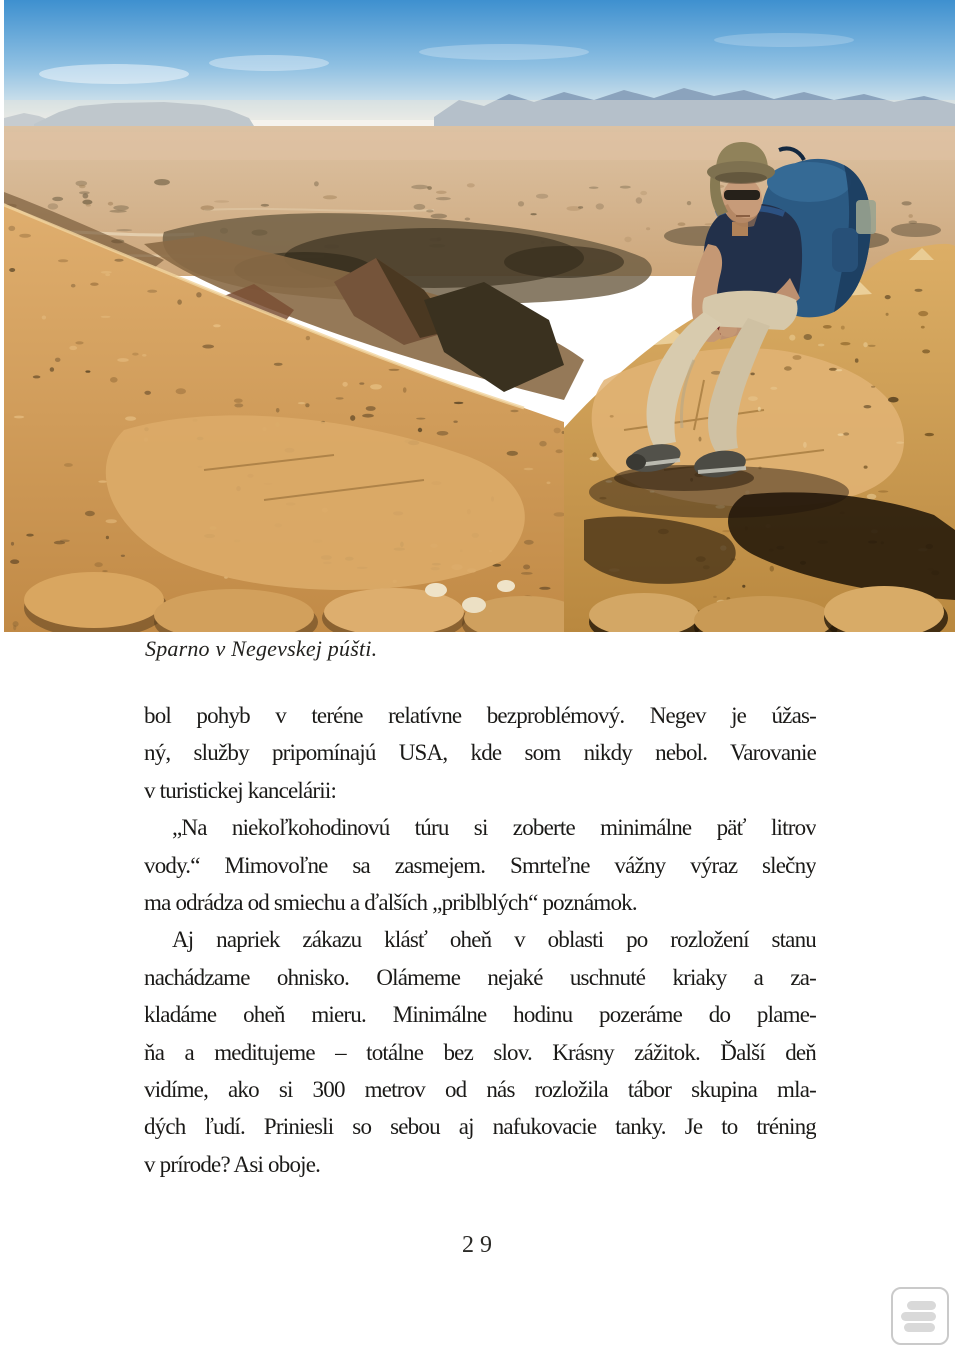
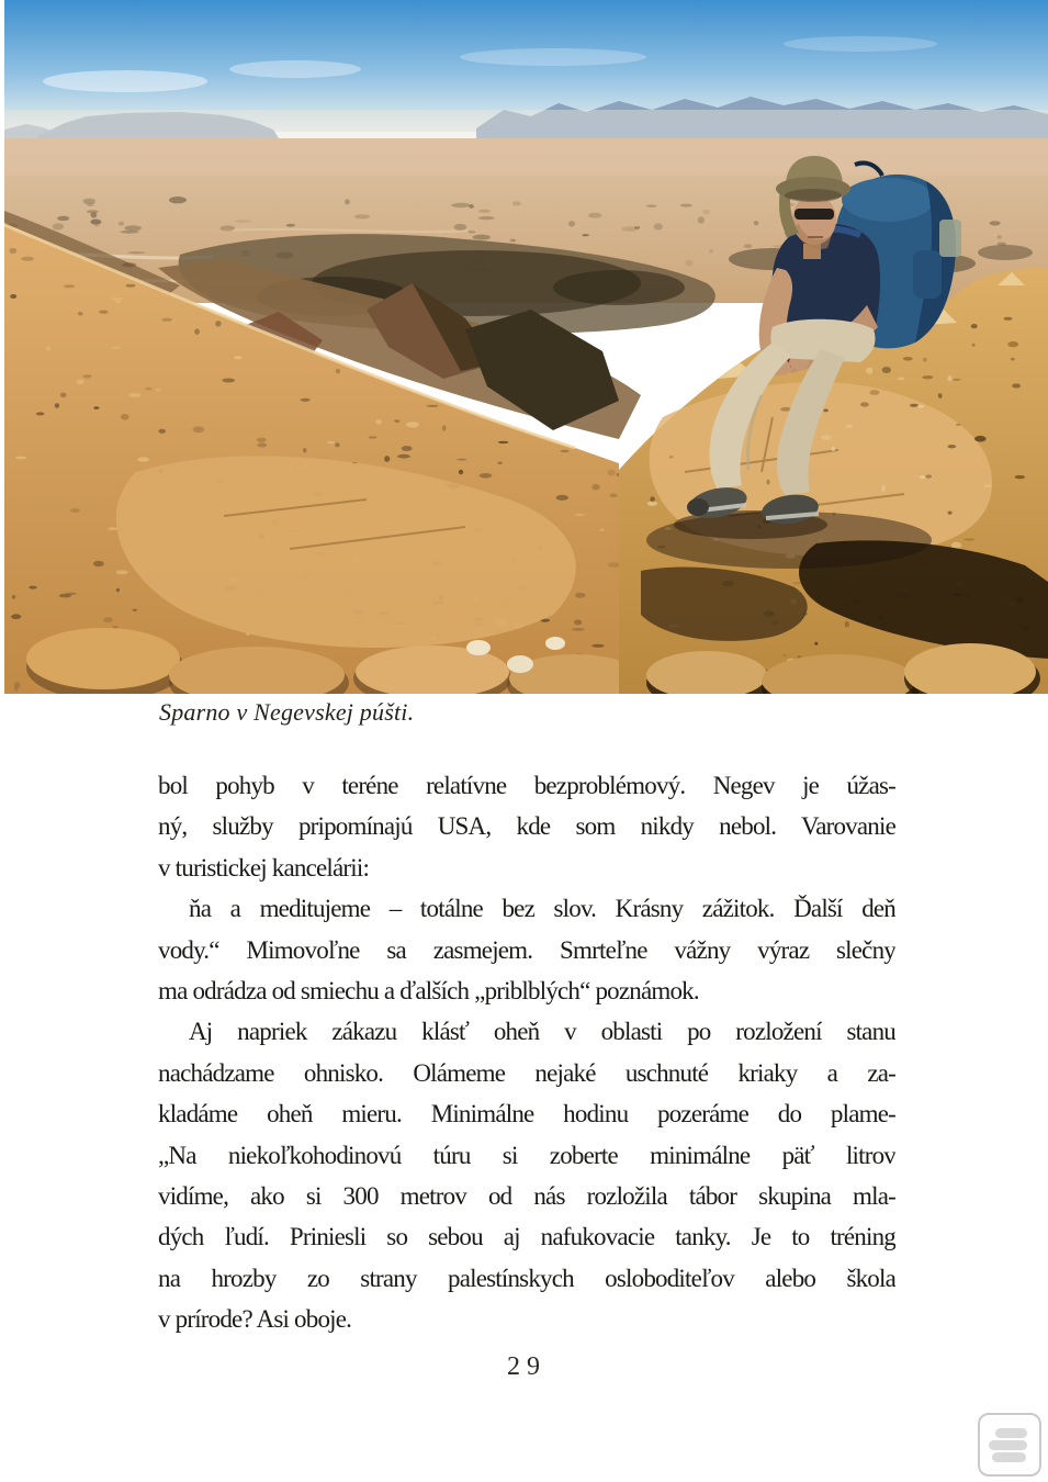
  Sparno v Negevskej púšti.
  bol pohyb v teréne relatívne bezproblémový. Negev je úžas-
  ný, služby pripomínajú USA, kde som nikdy nebol. Varovanie
  v turistickej kancelárii:
- „Na niekoľkohodinovú túru si zoberte minimálne päť litrov
+ ňa a meditujeme – totálne bez slov. Krásny zážitok. Ďalší deň
  vody.“ Mimovoľne sa zasmejem. Smrteľne vážny výraz slečny
  ma odrádza od smiechu a ďalších „priblblých“ poznámok.
  Aj napriek zákazu klásť oheň v oblasti po rozložení stanu
  nachádzame ohnisko. Olámeme nejaké uschnuté kriaky a za-
  kladáme oheň mieru. Minimálne hodinu pozeráme do plame-
- ňa a meditujeme – totálne bez slov. Krásny zážitok. Ďalší deň
+ „Na niekoľkohodinovú túru si zoberte minimálne päť litrov
  vidíme, ako si 300 metrov od nás rozložila tábor skupina mla-
  dých ľudí. Priniesli so sebou aj nafukovacie tanky. Je to tréning
+ na hrozby zo strany palestínskych osloboditeľov alebo škola
  v prírode? Asi oboje.
  29
